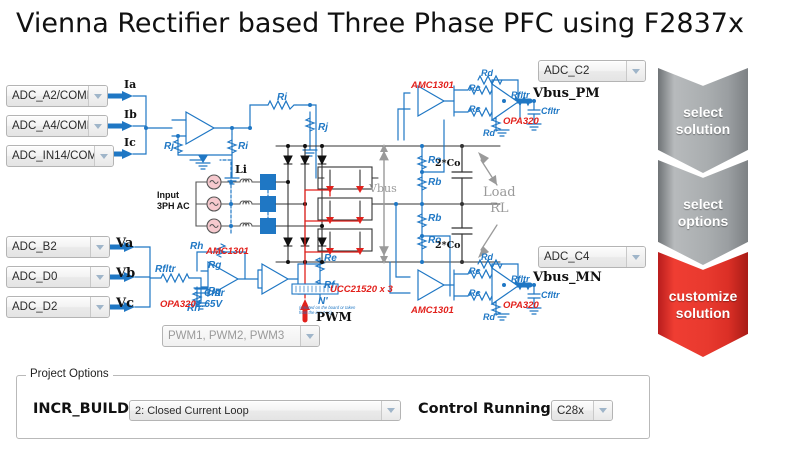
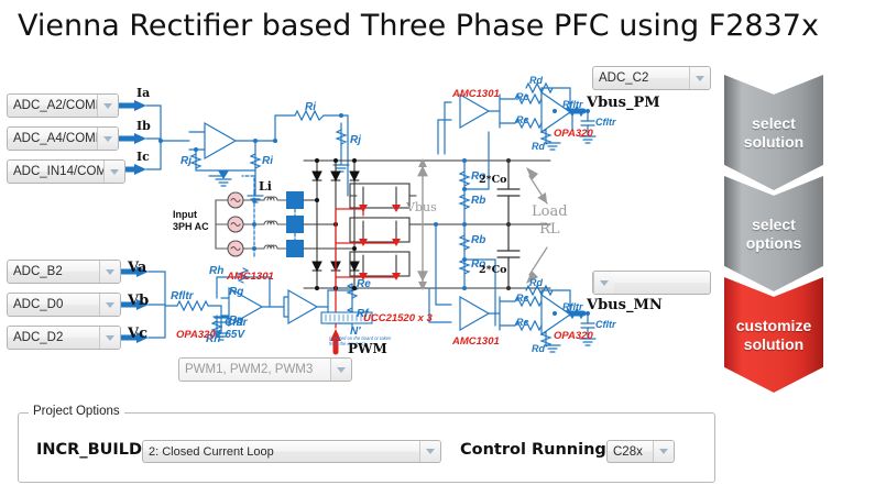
  Vienna Rectifier based Three Phase PFC using F2837x
  ADC_A2/COM
  ADC_A4/COM
  ADC_IN14/COM
  ADC_B2
  ADC_D0
  ADC_D2
  ADC_C2
- ADC_C4
  PWM1, PWM2, PWM3
  Ia
  Ib
  Ic
  Va
  Vb
  Vc
  Vbus_PM
  Vbus_MN
  Input
  3PH AC
  Li
  Ri
  Rj
  Ri
  Rj
  Rh
  Rh
  Rfltr
  Cfltr
  Rg
  Rg
  Re
  Rf
  1.65V
  N'
  AMC1301
  OPA320
  AMC1301
  AMC1301
  OPA320
  OPA320
  UCC21520 x 3
  PWM
  Vbus
  Ro
  Rb
  Rb
  Ro
  2*Co
  2*Co
  Load
  RL
  Rc
  Rc
  Rd
  Rd
  Rfltr
  Cfltr
  Rc
  Rc
  Rd
  Rd
  Rfltr
  Cfltr
  select
  solution
  select
  options
  customize
  solution
  Project Options
  INCR_BUILD
  2: Closed Current Loop
  Control Running
  C28x
